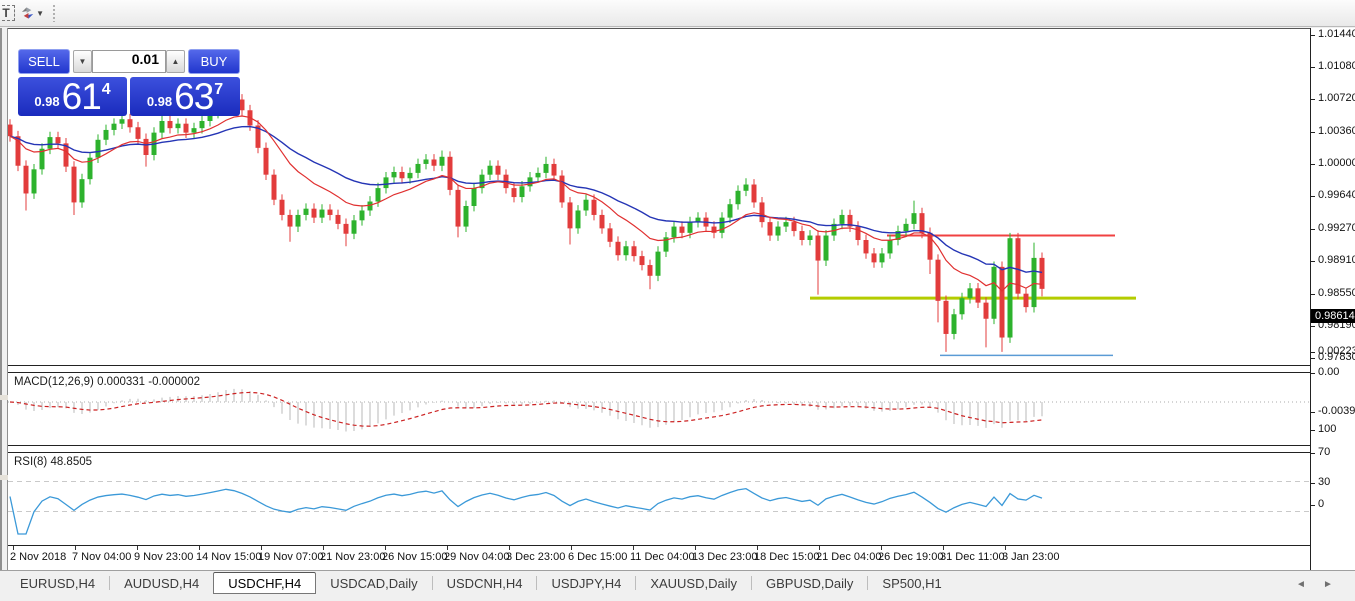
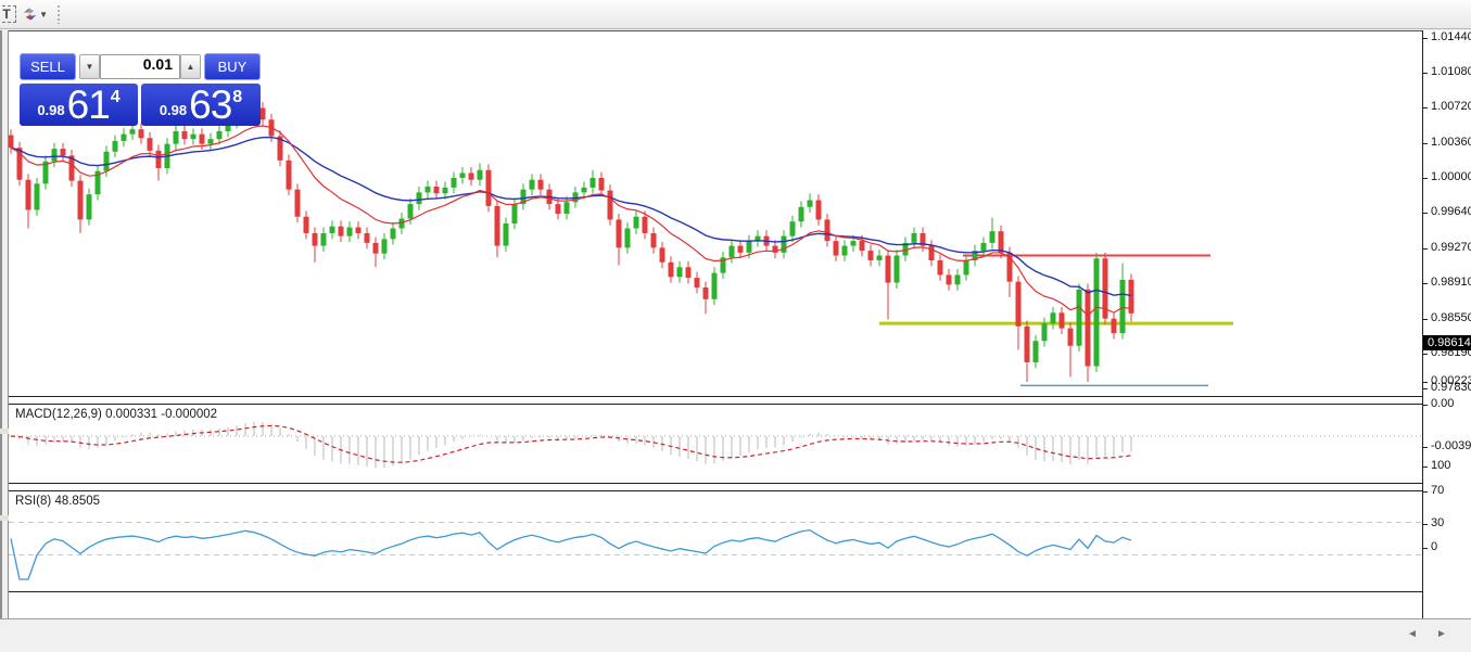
  T
  ▼
  SELL
  ▼
  0.01
  ▲
  BUY
  0.98
  61
  4
  0.98
  63
- 7
+ 8
  MACD(12,26,9) 0.000331 -0.000002
  RSI(8) 48.8505
- 2 Nov 2018
- 7 Nov 04:00
- 9 Nov 23:00
- 14 Nov 15:00
- 19 Nov 07:00
- 21 Nov 23:00
- 26 Nov 15:00
- 29 Nov 04:00
- 3 Dec 23:00
- 6 Dec 15:00
- 11 Dec 04:00
- 13 Dec 23:00
- 18 Dec 15:00
- 21 Dec 04:00
- 26 Dec 19:00
- 31 Dec 11:00
- 3 Jan 23:00
  1.0144
  1.0108
  1.0072
  1.0036
  1.0000
  0.9964
  0.9927
  0.9891
  0.9855
  0.9819
  0.9783
  0.0022
  0.00
  -0.0039
  100
  70
  30
  0
  0.98614
- EURUSD,H4
- AUDUSD,H4
- USDCHF,H4
- USDCAD,Daily
- USDCNH,H4
- USDJPY,H4
- XAUUSD,Daily
- GBPUSD,Daily
- SP500,H1
  ◄
  ►
